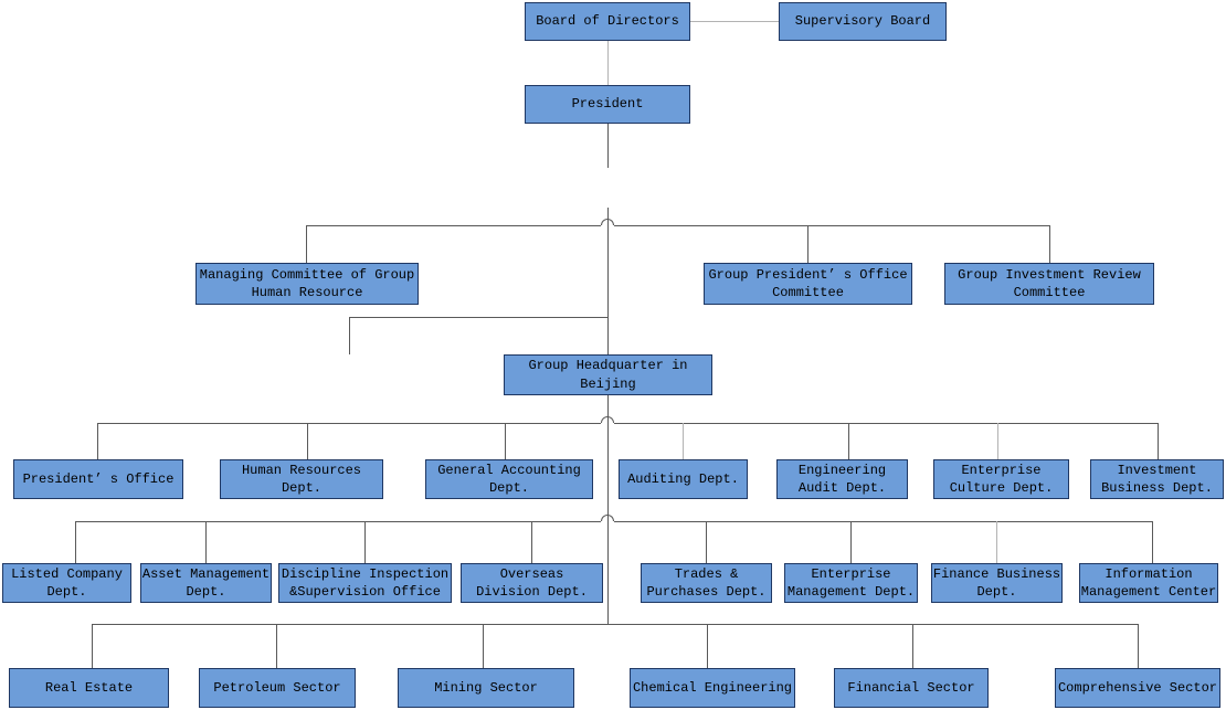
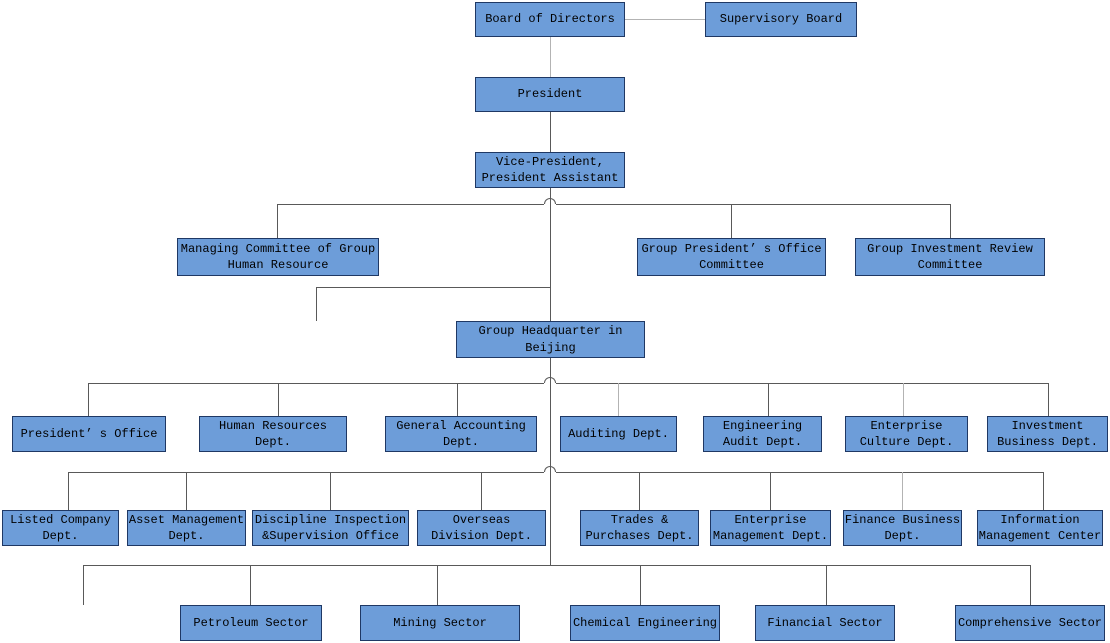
  Board of Directors
  Supervisory Board
  President
+ Vice-President,
+ President Assistant
  Managing Committee of Group
  Human Resource
  Group President’ s Office
  Committee
  Group Investment Review
  Committee
  Group Headquarter in
  Beijing
  President’ s Office
  Human Resources
  Dept.
  General Accounting
  Dept.
  Auditing Dept.
  Engineering
  Audit Dept.
  Enterprise
  Culture Dept.
  Investment
  Business Dept.
  Listed Company
  Dept.
  Asset Management
  Dept.
  Discipline Inspection
  &Supervision Office
  Overseas
  Division Dept.
  Trades &
  Purchases Dept.
  Enterprise
  Management Dept.
  Finance Business
  Dept.
  Information
  Management Center
- Real Estate
  Petroleum Sector
  Mining Sector
  Chemical Engineering
  Financial Sector
  Comprehensive Sector
